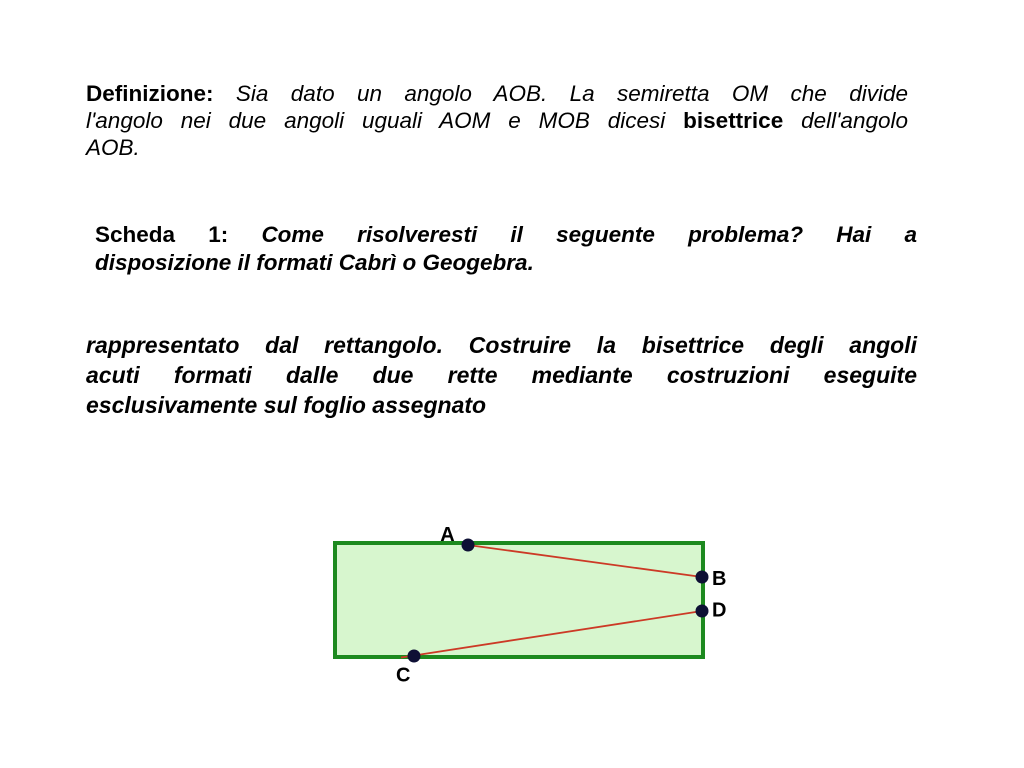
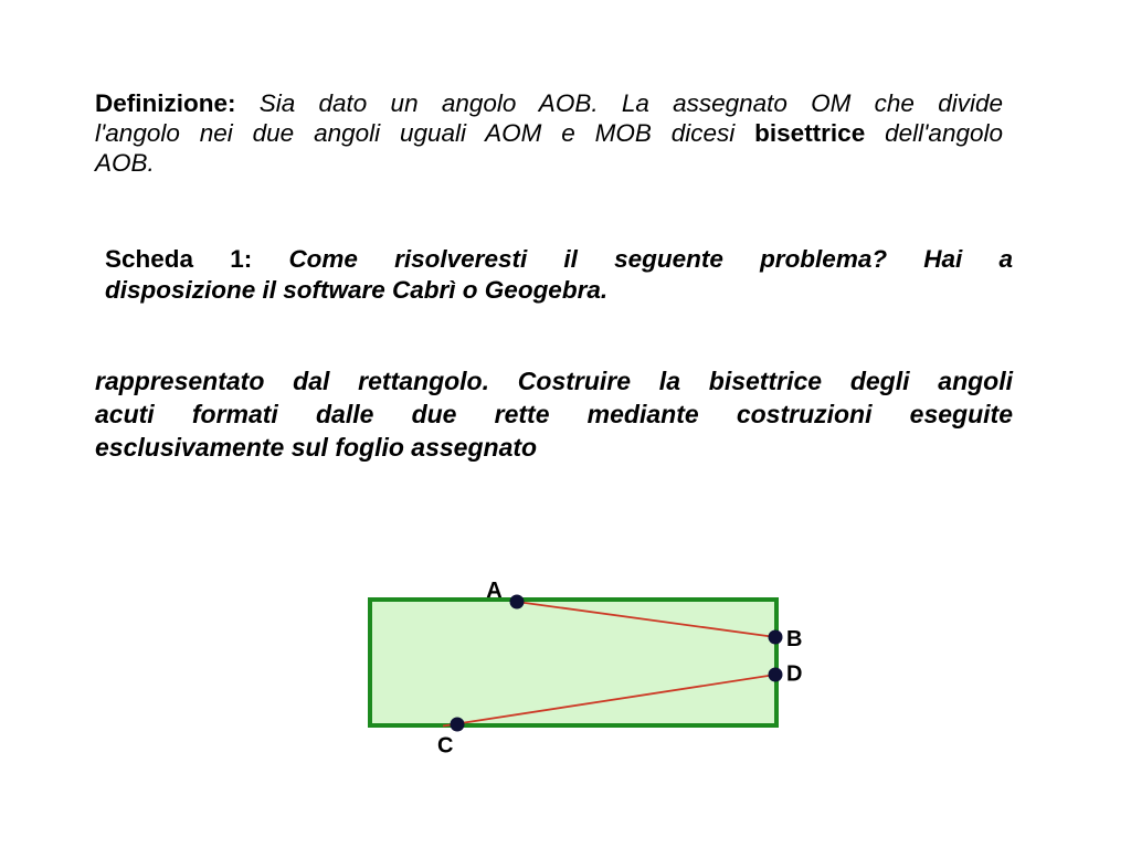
- Definizione: Sia dato un angolo AOB. La semiretta OM che divide
+ Definizione: Sia dato un angolo AOB. La assegnato OM che divide
  l'angolo nei due angoli uguali AOM e MOB dicesi bisettrice dell'angolo
  AOB.
  Scheda 1: Come risolveresti il seguente problema? Hai a
- disposizione il formati Cabrì o Geogebra.
+ disposizione il software Cabrì o Geogebra.
  rappresentato dal rettangolo. Costruire la bisettrice degli angoli
  acuti formati dalle due rette mediante costruzioni eseguite
  esclusivamente sul foglio assegnato
  A
  B
  C
  D
